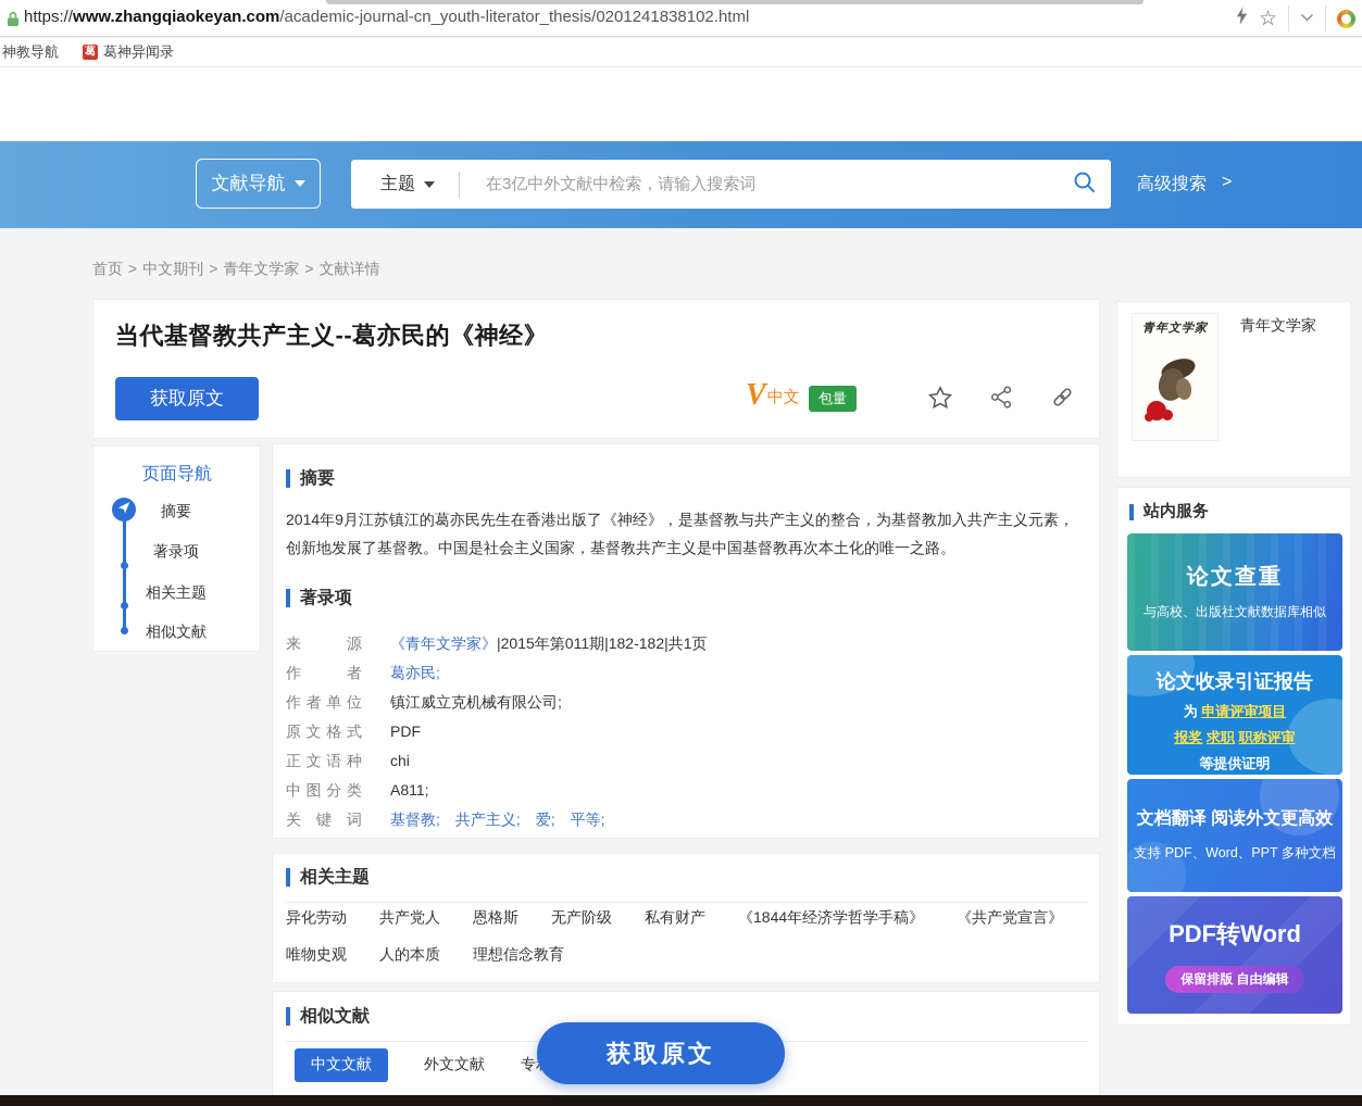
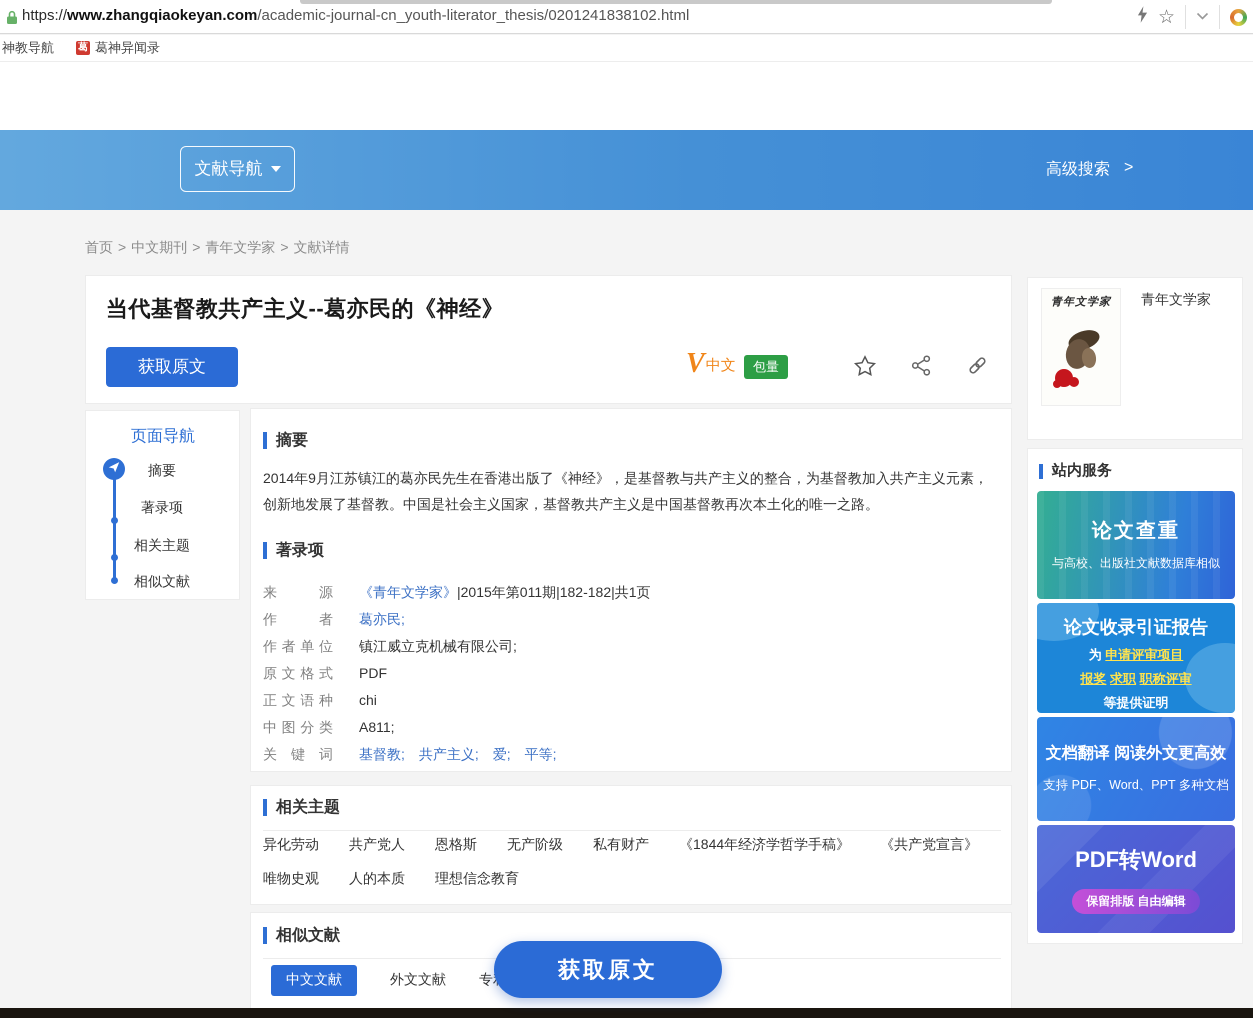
  https://www.zhangqiaokeyan.com/academic-journal-cn_youth-literator_thesis/0201241838102.html
  ☆
  神教导航
  葛
  葛神异闻录
  文献导航
- 主题
- 在3亿中外文献中检索，请输入搜索词
  高级搜索
  >
  首页
  >
  中文期刊
  >
  青年文学家
  >
  文献详情
  当代基督教共产主义--葛亦民的《神经》
  获取原文
  V
  中文
  包量
  页面导航
  摘要
  著录项
  相关主题
  相似文献
  摘要
  2014年9月江苏镇江的葛亦民先生在香港出版了《神经》，是基督教与共产主义的整合，为基督教加入共产主义元素，创新地发展了基督教。中国是社会主义国家，基督教共产主义是中国基督教再次本土化的唯一之路。
  著录项
  来源
  《青年文学家》
  |2015年第011期|182-182|共1页
  作者
  葛亦民;
  作者单位
  镇江威立克机械有限公司;
  原文格式
  PDF
  正文语种
  chi
  中图分类
  A811;
  关键词
  基督教;
  共产主义;
  爱;
  平等;
  相关主题
  异化劳动
  共产党人
  恩格斯
  无产阶级
  私有财产
  《1844年经济学哲学手稿》
  《共产党宣言》
  唯物史观
  人的本质
  理想信念教育
  相似文献
  中文文献
  外文文献
  获取原文
  青年文学家
  青年文学家
  站内服务
  论文查重
  与高校、出版社文献数据库相似
  论文收录引证报告
  为 申请评审项目
  报奖 求职 职称评审
  等提供证明
  文档翻译 阅读外文更高效
  支持 PDF、Word、PPT 多种文档
  PDF转Word
  保留排版 自由编辑
